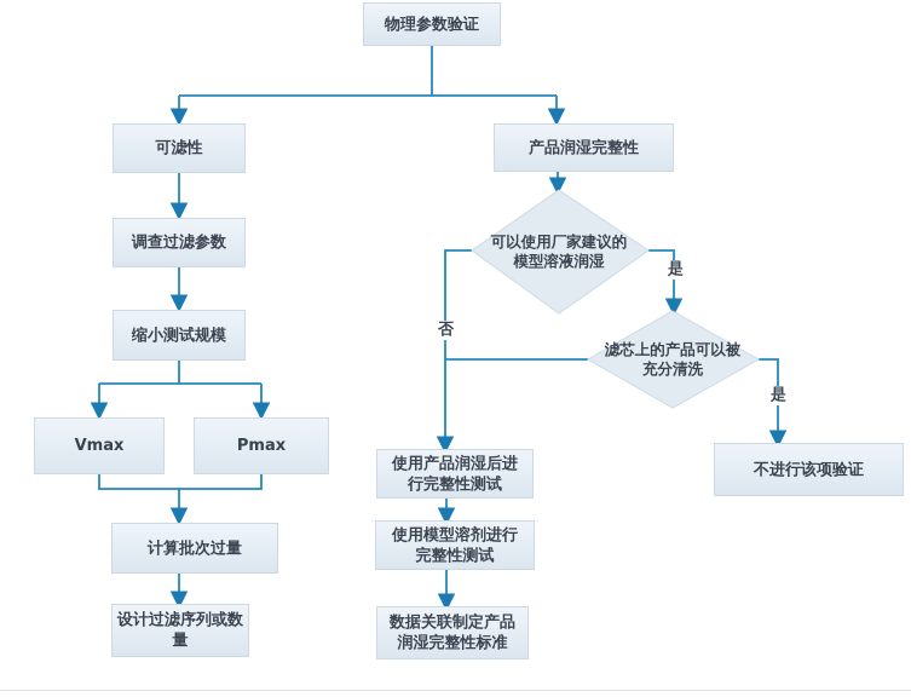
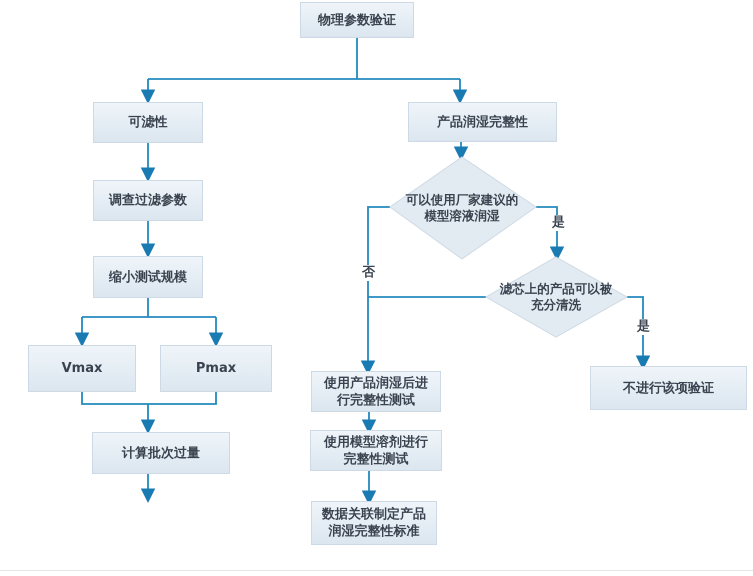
  物理参数验证
  可滤性
  调查过滤参数
  缩小测试规模
  Vmax
  Pmax
  计算批次过量
- 设计过滤序列或数量
  产品润湿完整性
  使用产品润湿后进行完整性测试
  使用模型溶剂进行完整性测试
  数据关联制定产品润湿完整性标准
  不进行该项验证
  可以使用厂家建议的模型溶液润湿
  滤芯上的产品可以被充分清洗
  是
  否
  是
